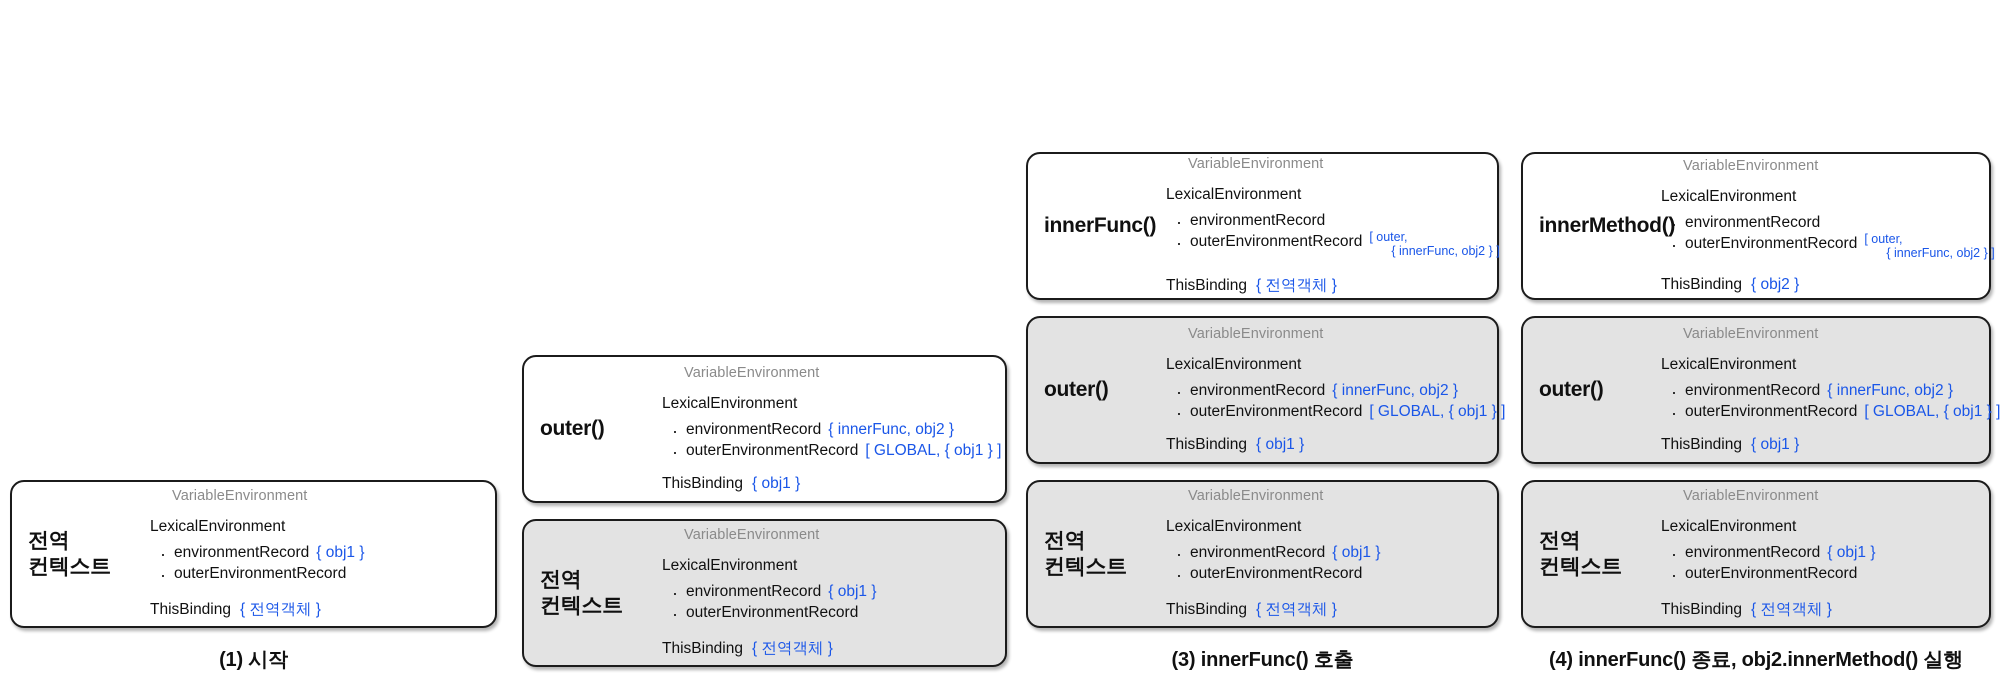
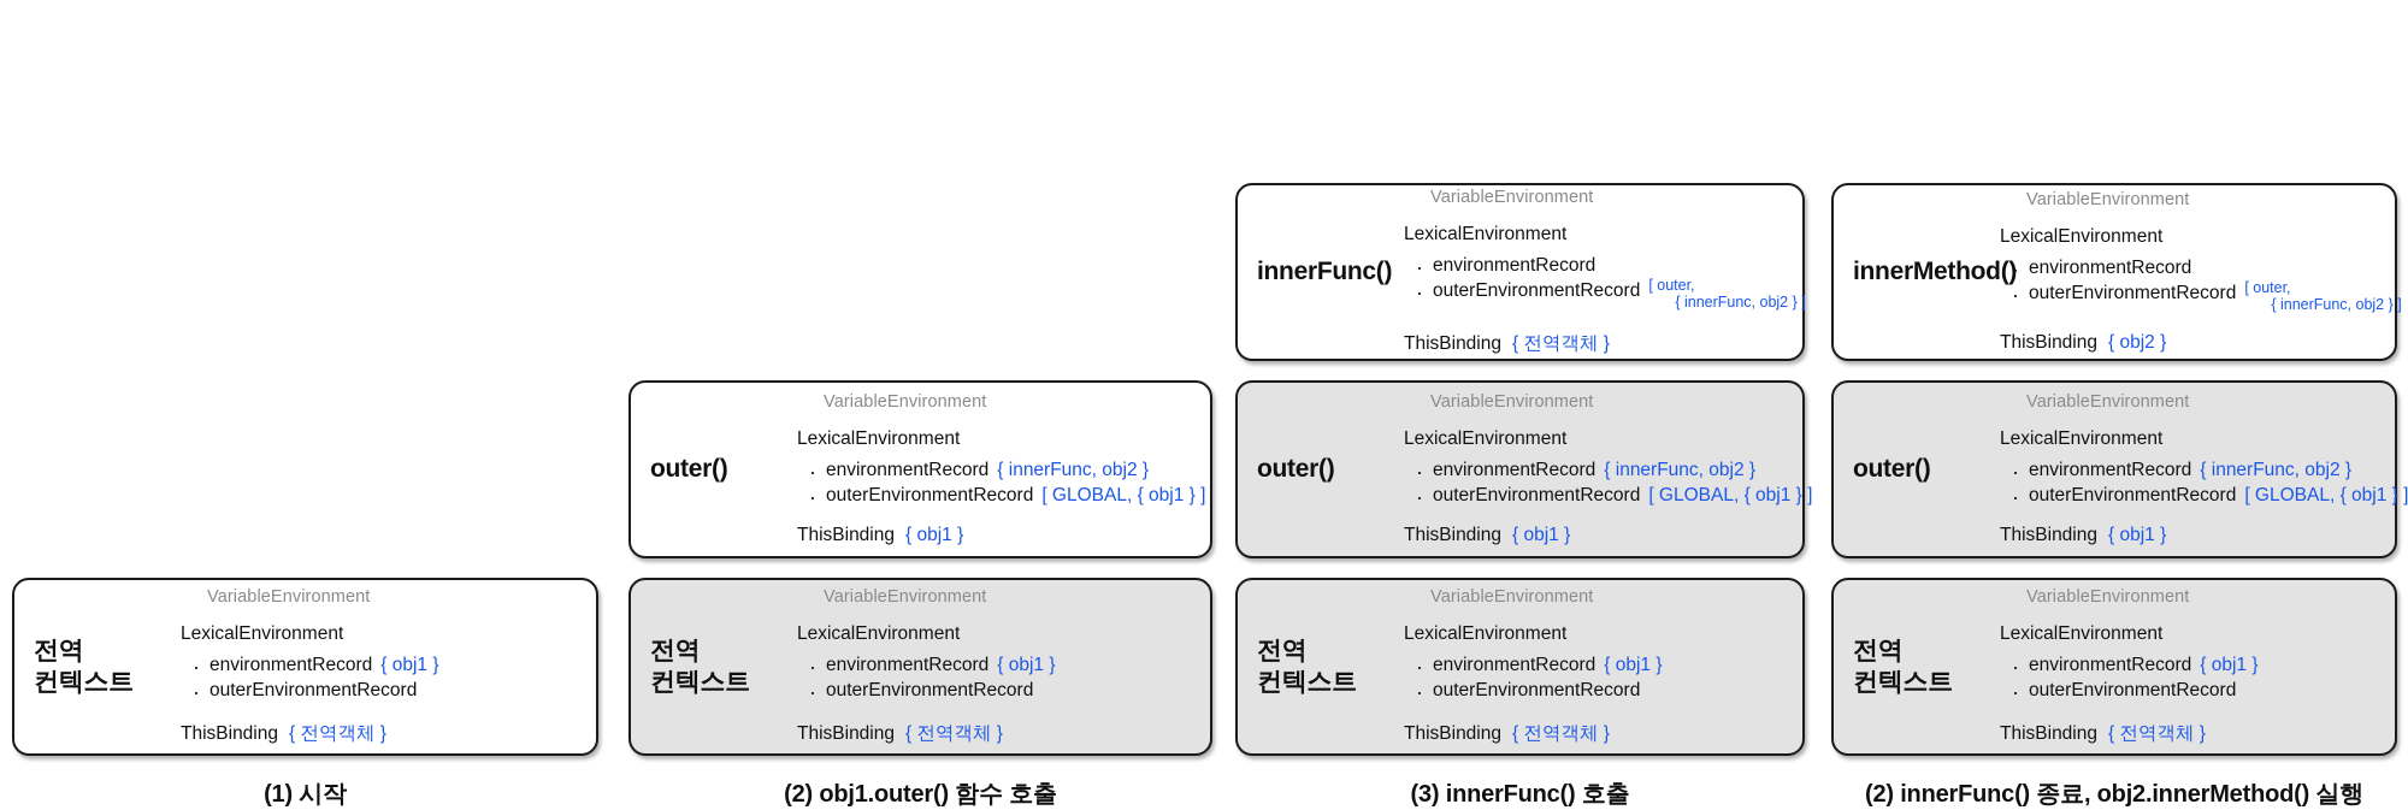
  전역
  컨텍스트
  VariableEnvironment
  LexicalEnvironment
  environmentRecord { obj1 }
  outerEnvironmentRecord
  ThisBinding { 전역객체 }
  (1) 시작
  outer()
  VariableEnvironment
  LexicalEnvironment
  environmentRecord { innerFunc, obj2 }
  outerEnvironmentRecord [ GLOBAL, { obj1 } ]
  ThisBinding { obj1 }
  전역
  컨텍스트
  VariableEnvironment
  LexicalEnvironment
  environmentRecord { obj1 }
  outerEnvironmentRecord
  ThisBinding { 전역객체 }
+ (2) obj1.outer() 함수 호출
  innerFunc()
  VariableEnvironment
  LexicalEnvironment
  environmentRecord
  outerEnvironmentRecord [ outer,
  { innerFunc, obj2 } ]
  ThisBinding { 전역객체 }
  outer()
  VariableEnvironment
  LexicalEnvironment
  environmentRecord { innerFunc, obj2 }
  outerEnvironmentRecord [ GLOBAL, { obj1 } ]
  ThisBinding { obj1 }
  전역
  컨텍스트
  VariableEnvironment
  LexicalEnvironment
  environmentRecord { obj1 }
  outerEnvironmentRecord
  ThisBinding { 전역객체 }
  (3) innerFunc() 호출
  innerMethod
  VariableEnvironment
  LexicalEnvironment
  environmentRecord
  outerEnvironmentRecord [ outer,
  { innerFunc, obj2 } ]
  ThisBinding { obj2 }
  outer()
  VariableEnvironment
  LexicalEnvironment
  environmentRecord { innerFunc, obj2 }
  outerEnvironmentRecord [ GLOBAL, { obj1 } ]
  ThisBinding { obj1 }
  전역
  컨텍스트
  VariableEnvironment
  LexicalEnvironment
  environmentRecord { obj1 }
  outerEnvironmentRecord
  ThisBinding { 전역객체 }
- (4) innerFunc() 종료, obj2.innerMethod() 실행
+ (2) innerFunc() 종료, obj2.innerMethod() 실행
